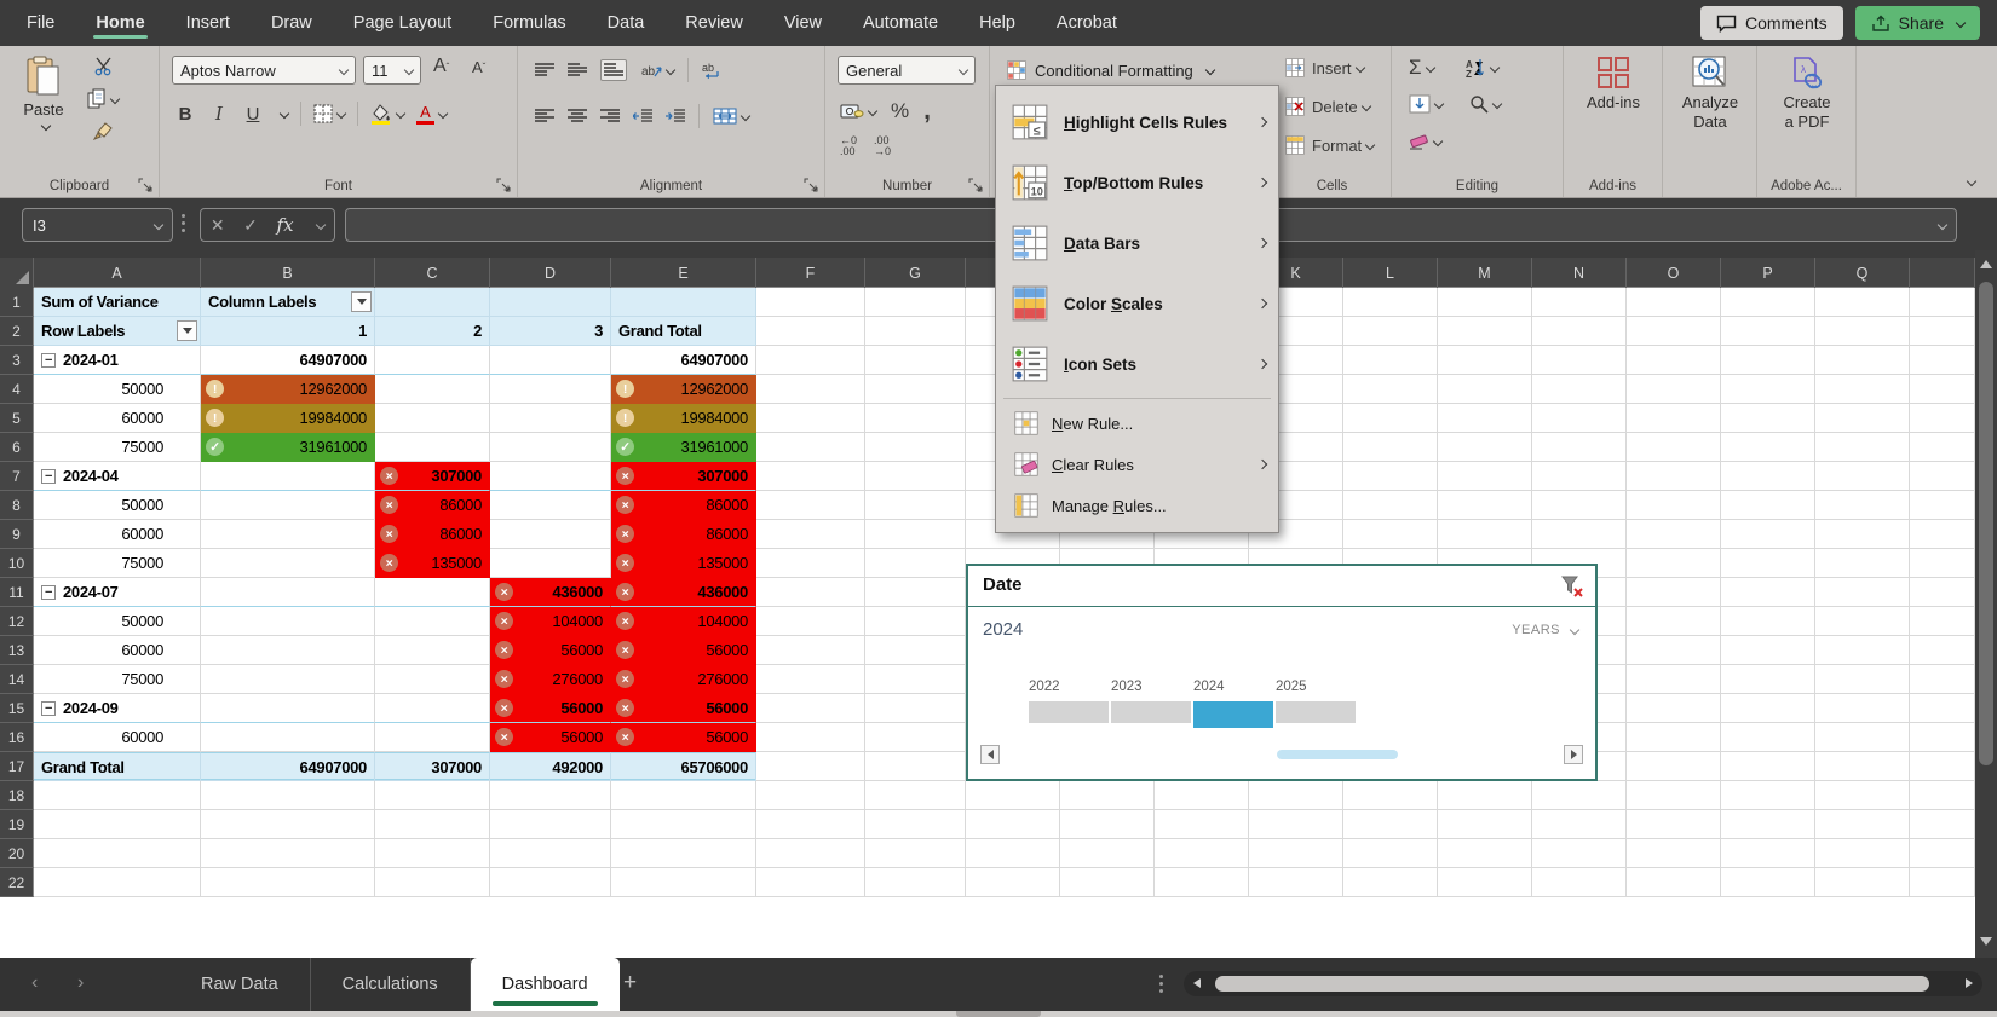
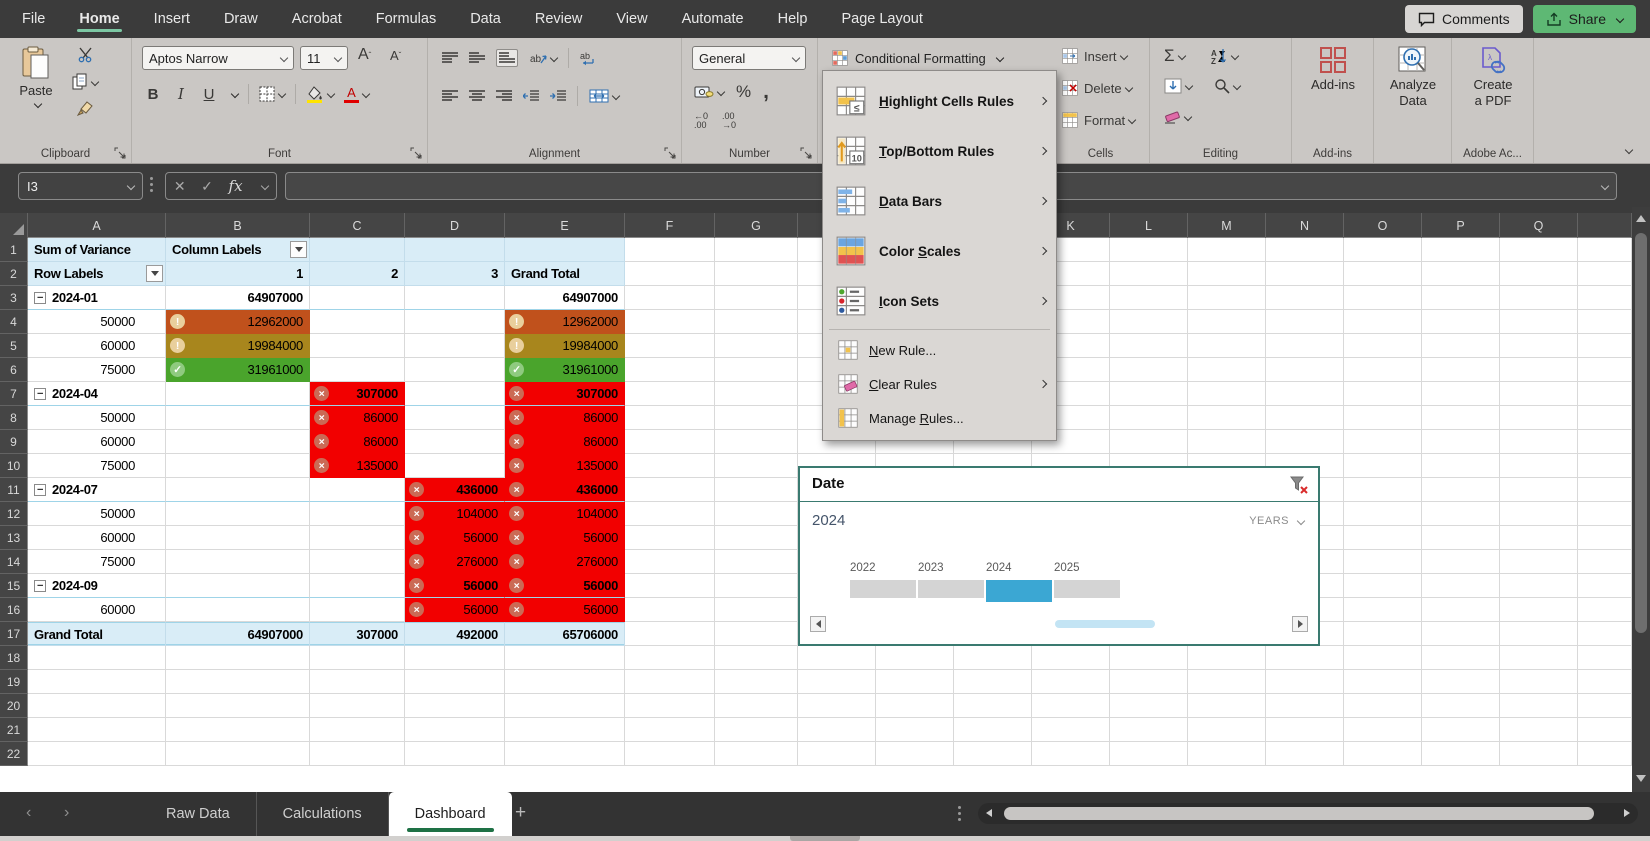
  File
  Home
  Insert
  Draw
- Page Layout
+ Acrobat
  Formulas
  Data
  Review
  View
  Automate
  Help
- Acrobat
+ Page Layout
  Comments
  Share
  Paste
  Clipboard
  Aptos Narrow
  11
  A
  ˆ
  A
  ˇ
  B
  I
  U
  A
  Font
  ab
  ab
  Alignment
  General
  %
  ,
  ←0
  .00
  .00
  →0
  Number
  Conditional Formatting
  Insert
  Delete
  Format
  Cells
  Σ
  A
  Z
  Editing
  Add-ins
  Add-ins
  Analyze
  Data
  λ
  Create
  a PDF
  Adobe Ac...
  I3
  ✕
  ✓
  fx
  A
  B
  C
  D
  E
  F
  G
  K
  L
  M
  N
  O
  P
  Q
  1
  Sum of Variance
  Column Labels
  2
  Row Labels
  1
  2
  3
  Grand Total
  3
  −
  2024-01
  64907000
  64907000
  4
  50000
  !
  12962000
  !
  12962000
  5
  60000
  !
  19984000
  !
  19984000
  6
  75000
  ✓
  31961000
  ✓
  31961000
  7
  −
  2024-04
  ×
  307000
  ×
  307000
  8
  50000
  ×
  86000
  ×
  86000
  9
  60000
  ×
  86000
  ×
  86000
  10
  75000
  ×
  135000
  ×
  135000
  11
  −
  2024-07
  ×
  436000
  ×
  436000
  12
  50000
  ×
  104000
  ×
  104000
  13
  60000
  ×
  56000
  ×
  56000
  14
  75000
  ×
  276000
  ×
  276000
  15
  −
  2024-09
  ×
  56000
  ×
  56000
  16
  60000
  ×
  56000
  ×
  56000
  17
  Grand Total
  64907000
  307000
  492000
  65706000
  18
  19
  20
+ 21
  22
  Date
  2024
  YEARS
  2022
  2023
  2024
  2025
  ≤
  Highlight Cells Rules
  10
  Top/Bottom Rules
  Data Bars
  Color Scales
  Icon Sets
  New Rule...
  Clear Rules
  Manage Rules...
  ‹
  ›
  Raw Data
  Calculations
  Dashboard
  +
